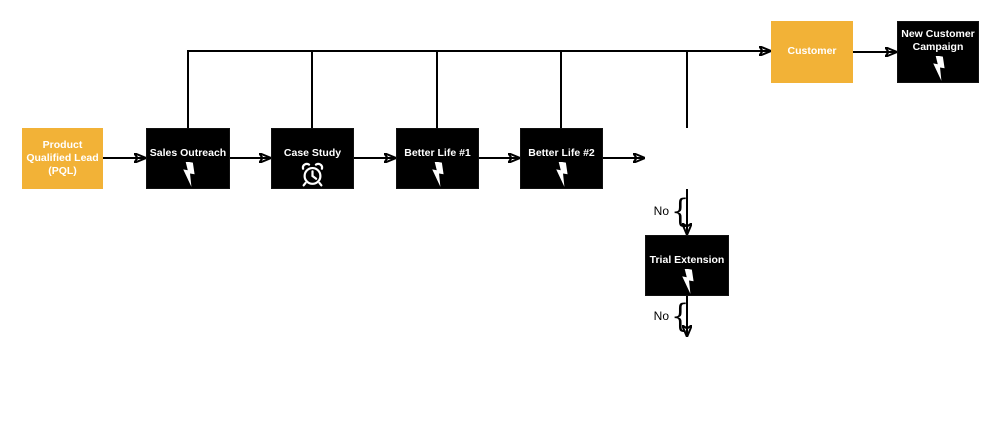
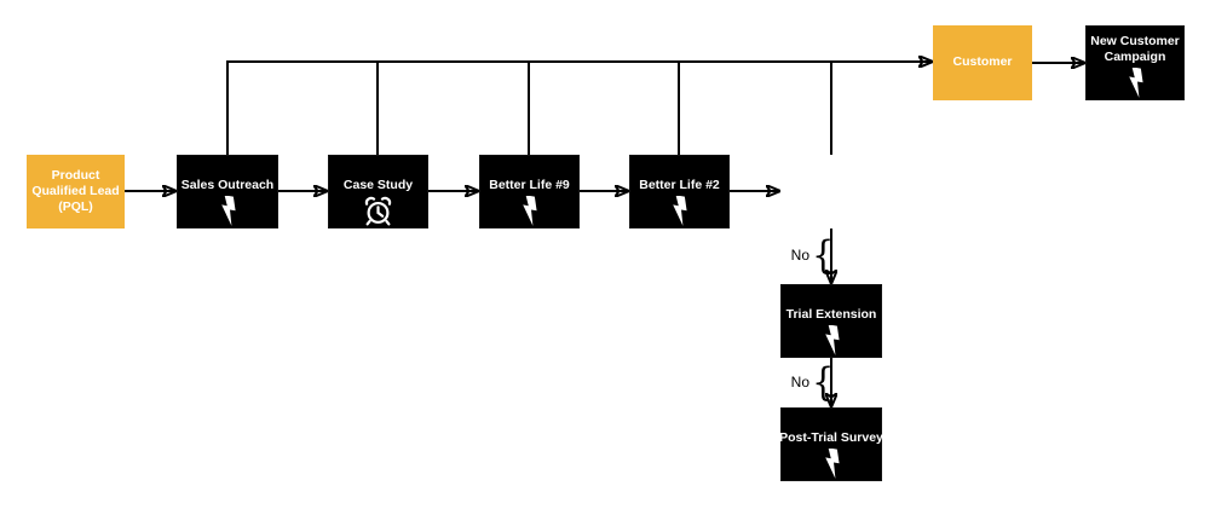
  Product Qualified Lead (PQL)
  Sales Outreach
  Case Study
- Better Life #1
+ Better Life #9
  Better Life #2
  Customer
  New Customer Campaign
  Trial Extension
+ Post-Trial Survey
  No
  {
  No
  {
